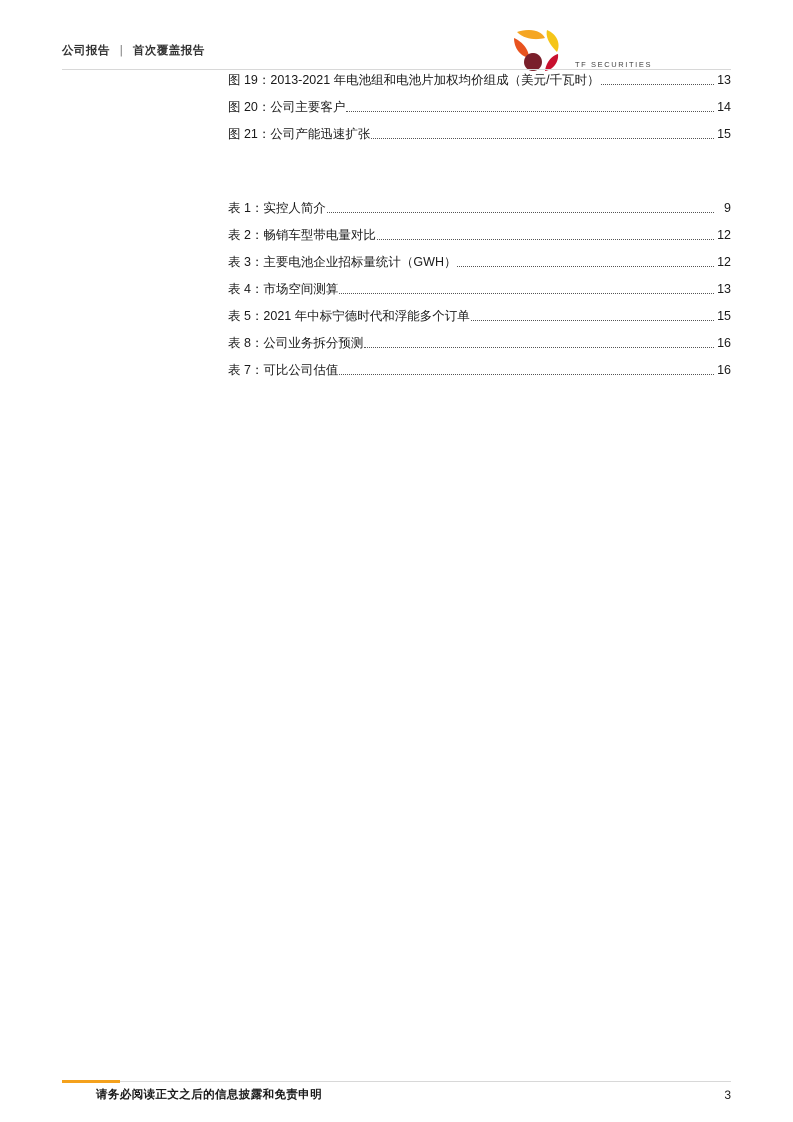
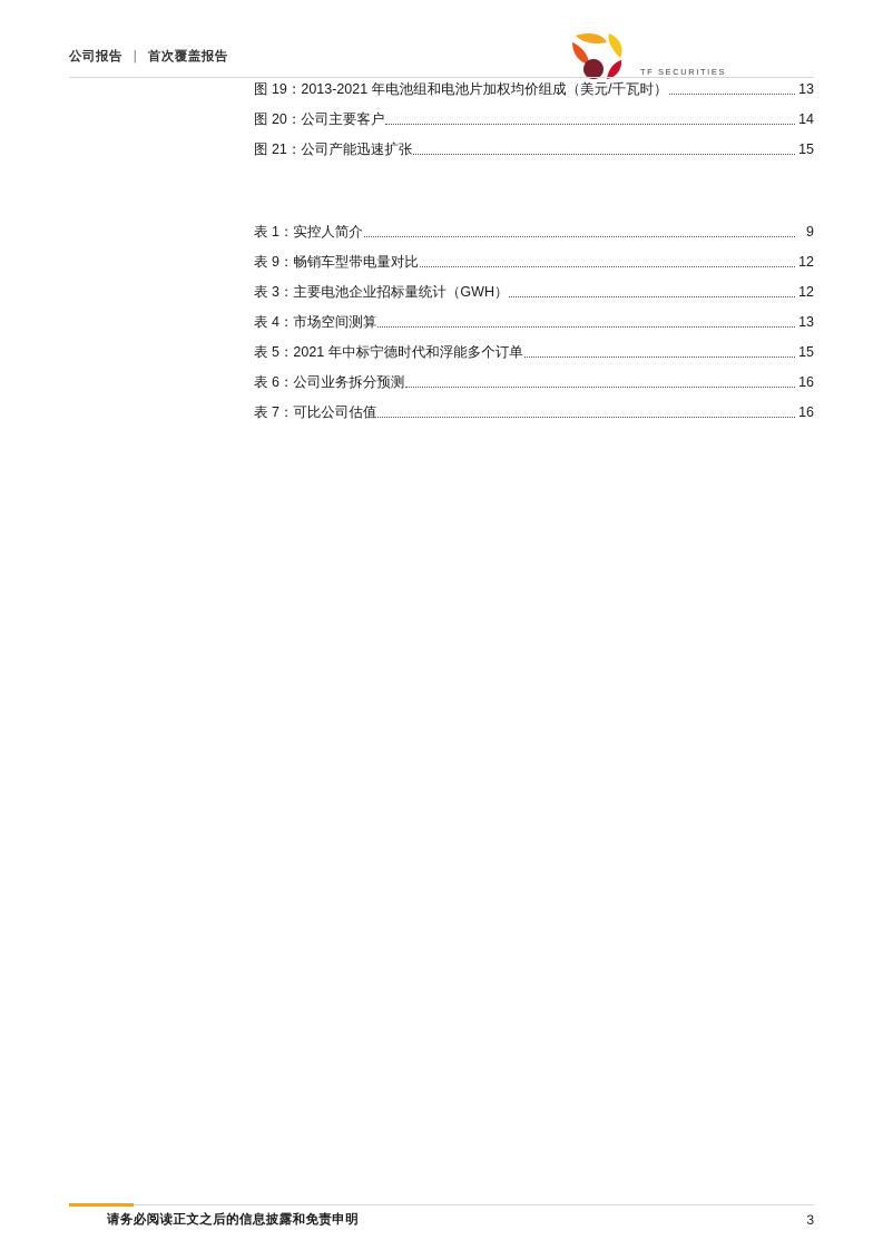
  公司报告 | 首次覆盖报告
  TF SECURITIES
  图 19：2013-2021 年电池组和电池片加权均价组成（美元/千瓦时）
  13
  图 20：公司主要客户
  14
  图 21：公司产能迅速扩张
  15
  表 1：实控人简介
  9
- 表 2：畅销车型带电量对比
+ 表 9：畅销车型带电量对比
  12
  表 3：主要电池企业招标量统计（GWH）
  12
  表 4：市场空间测算
  13
  表 5：2021 年中标宁德时代和浮能多个订单
  15
- 表 8：公司业务拆分预测
+ 表 6：公司业务拆分预测
  16
  表 7：可比公司估值
  16
  请务必阅读正文之后的信息披露和免责申明
  3
